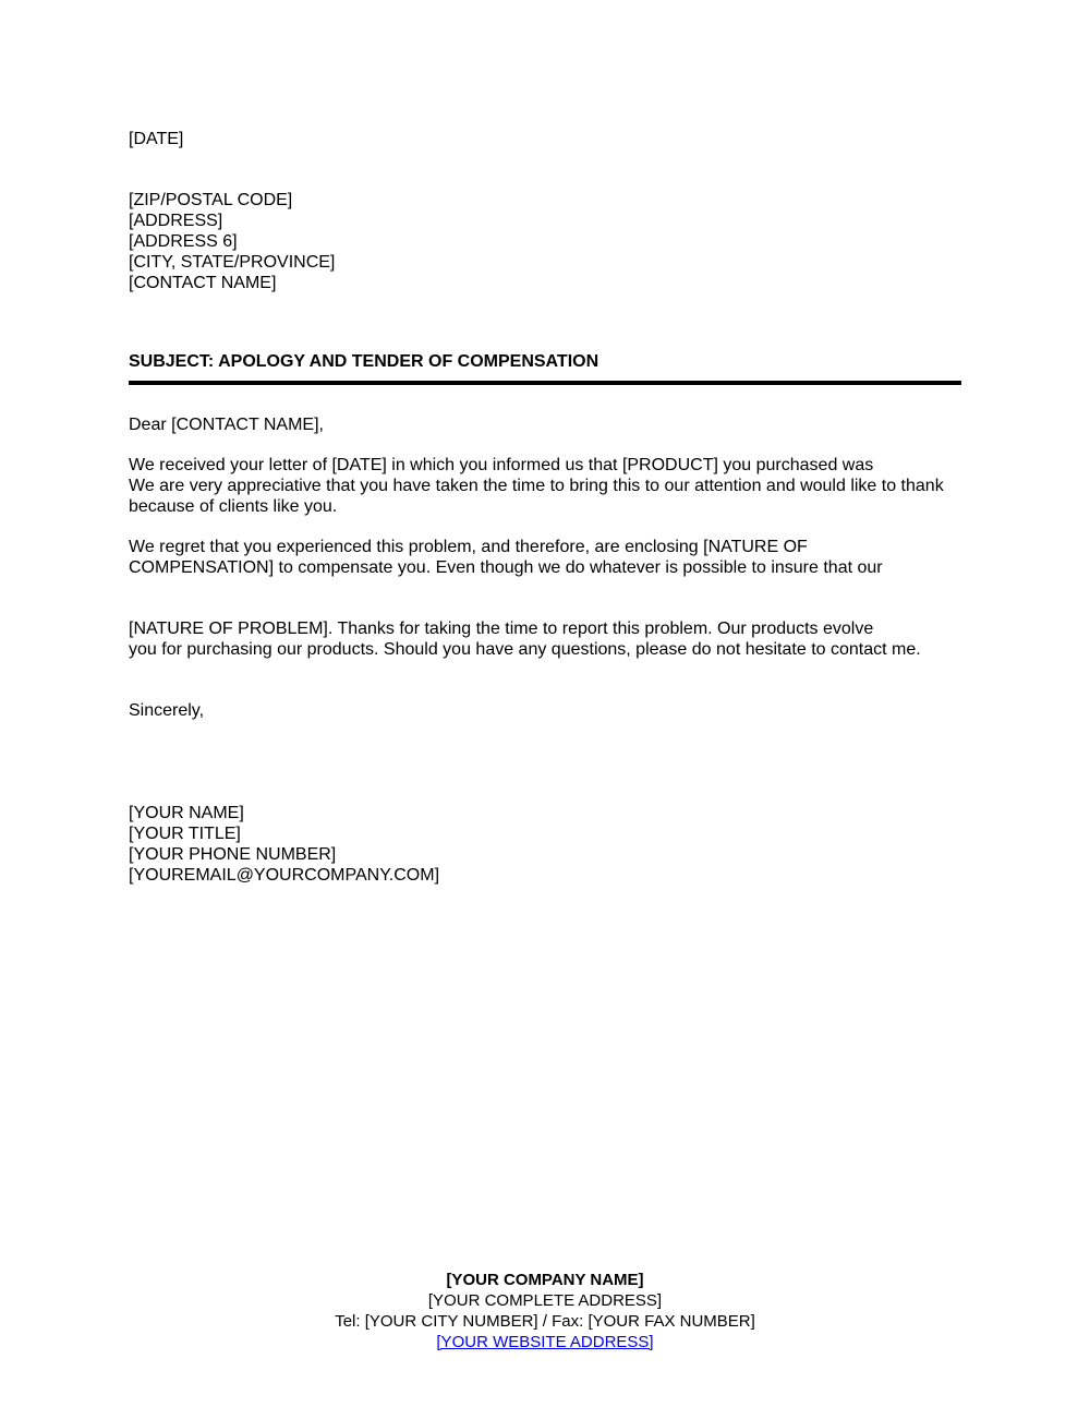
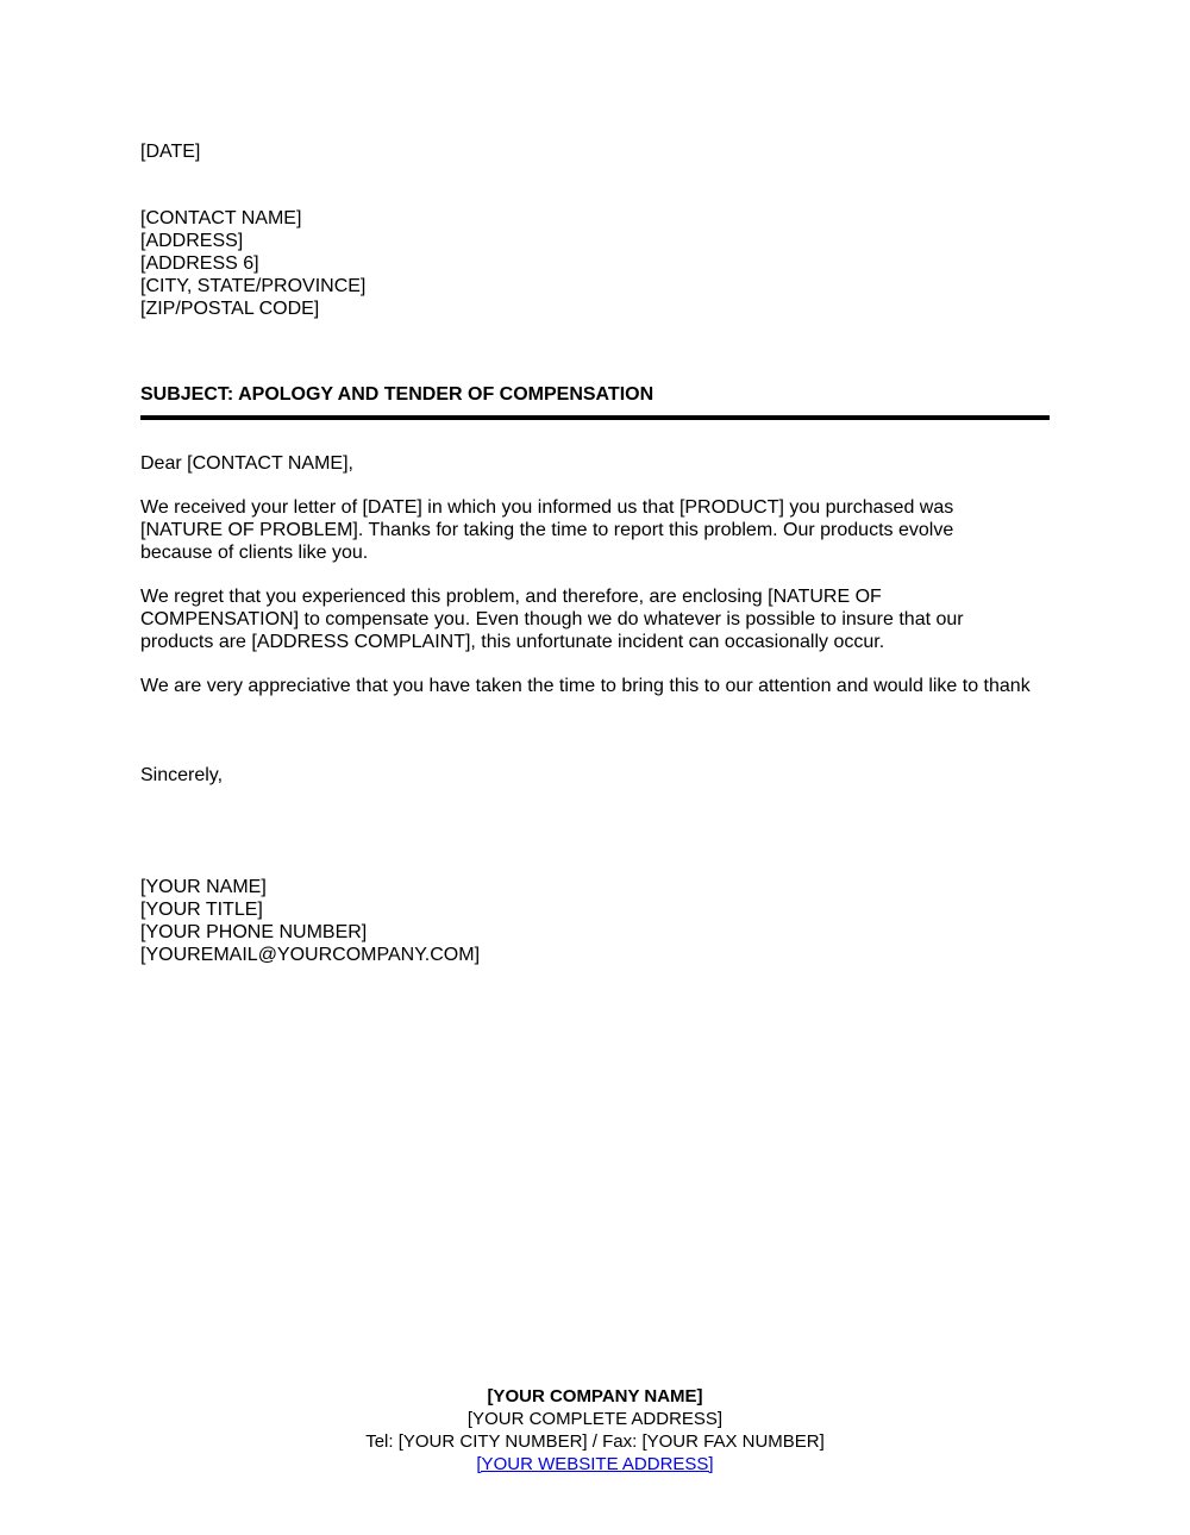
  [DATE]
- [ZIP/POSTAL CODE]
+ [CONTACT NAME]
  [ADDRESS]
  [ADDRESS 6]
  [CITY, STATE/PROVINCE]
- [CONTACT NAME]
+ [ZIP/POSTAL CODE]
  SUBJECT: APOLOGY AND TENDER OF COMPENSATION
  Dear [CONTACT NAME],
  We received your letter of [DATE] in which you informed us that [PRODUCT] you purchased was
- We are very appreciative that you have taken the time to bring this to our attention and would like to thank
+ [NATURE OF PROBLEM]. Thanks for taking the time to report this problem. Our products evolve
  because of clients like you.
  We regret that you experienced this problem, and therefore, are enclosing [NATURE OF
  COMPENSATION] to compensate you. Even though we do whatever is possible to insure that our
+ products are [ADDRESS COMPLAINT], this unfortunate incident can occasionally occur.
- [NATURE OF PROBLEM]. Thanks for taking the time to report this problem. Our products evolve
+ We are very appreciative that you have taken the time to bring this to our attention and would like to thank
- you for purchasing our products. Should you have any questions, please do not hesitate to contact me.
  Sincerely,
  [YOUR NAME]
  [YOUR TITLE]
  [YOUR PHONE NUMBER]
  [YOUREMAIL@YOURCOMPANY.COM]
  [YOUR COMPANY NAME]
  [YOUR COMPLETE ADDRESS]
  Tel: [YOUR CITY NUMBER] / Fax: [YOUR FAX NUMBER]
  [YOUR WEBSITE ADDRESS]
